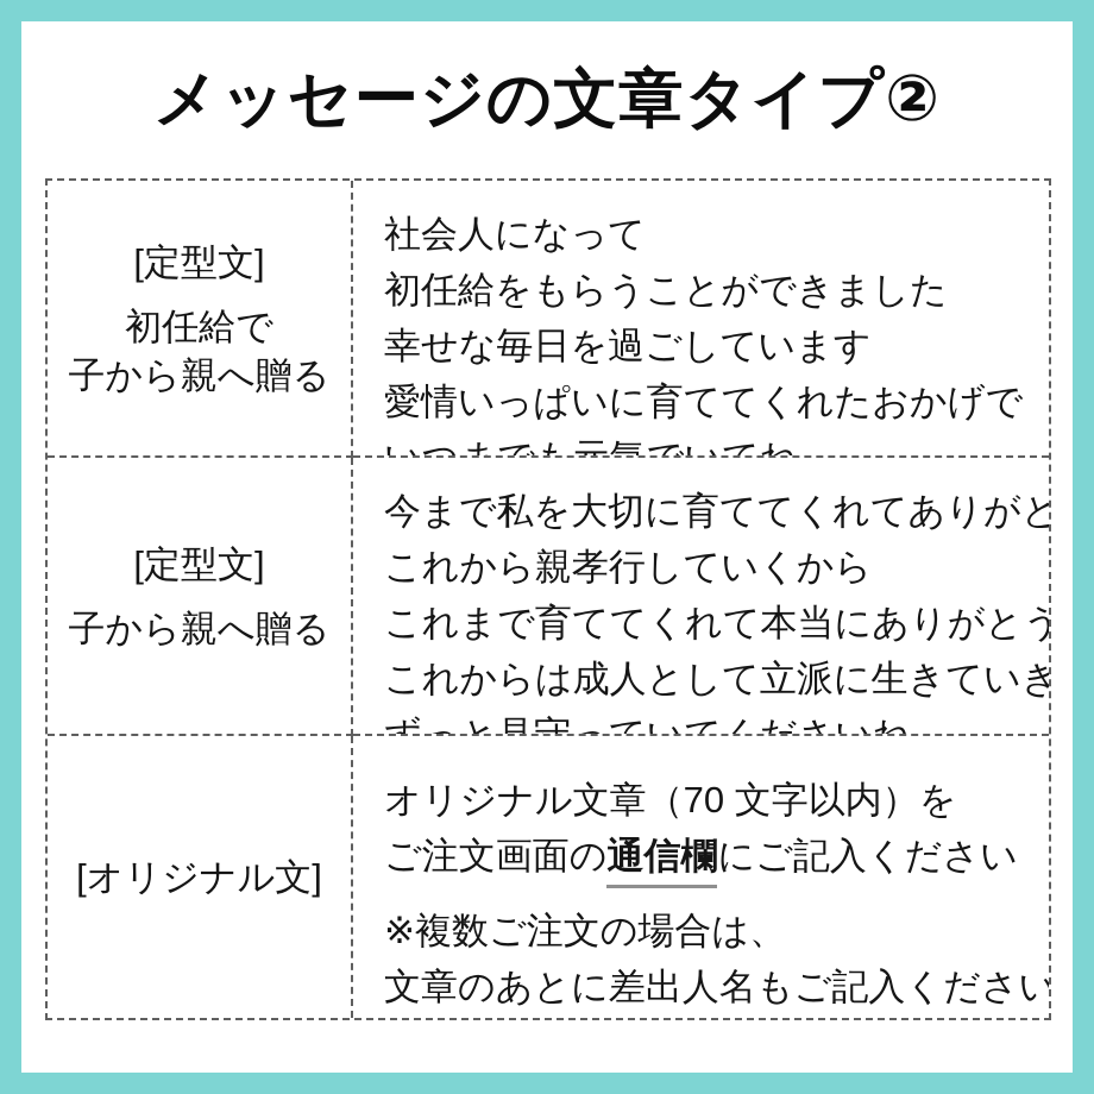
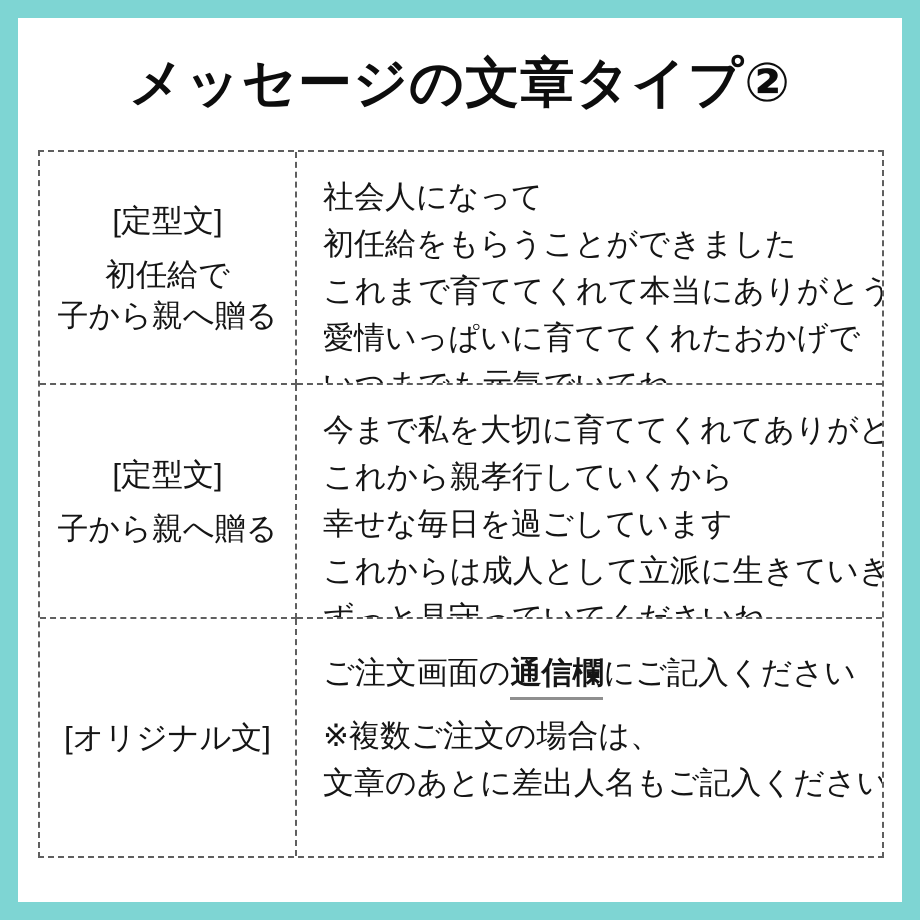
  メッセージの文章タイプ②
  [定型文]
  初任給で
  子から親へ贈る
  社会人になって
  初任給をもらうことができました
- 幸せな毎日を過ごしています
+ これまで育ててくれて本当にありがとう
  愛情いっぱいに育ててくれたおかげで
  [定型文]
  子から親へ贈る
  今まで私を大切に育ててくれてありがと
  これから親孝行していくから
- これまで育ててくれて本当にありがとう
+ 幸せな毎日を過ごしています
  これからは成人として立派に生きていき
  [オリジナル文]
- オリジナル文章（70 文字以内）を
  ご注文画面の通信欄にご記入ください
  ※複数ご注文の場合は、
  文章のあとに差出人名もご記入ください
